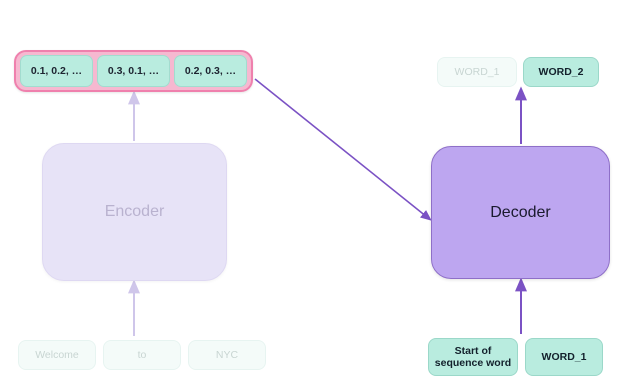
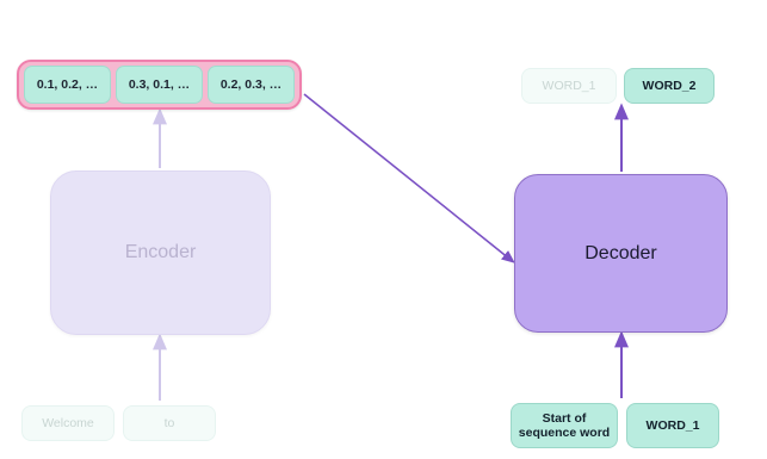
  0.1, 0.2, …
  0.3, 0.1, …
  0.2, 0.3, …
  Encoder
  Decoder
  Welcome
  to
- NYC
  WORD_1
  WORD_2
  Start of
  sequence word
  WORD_1
